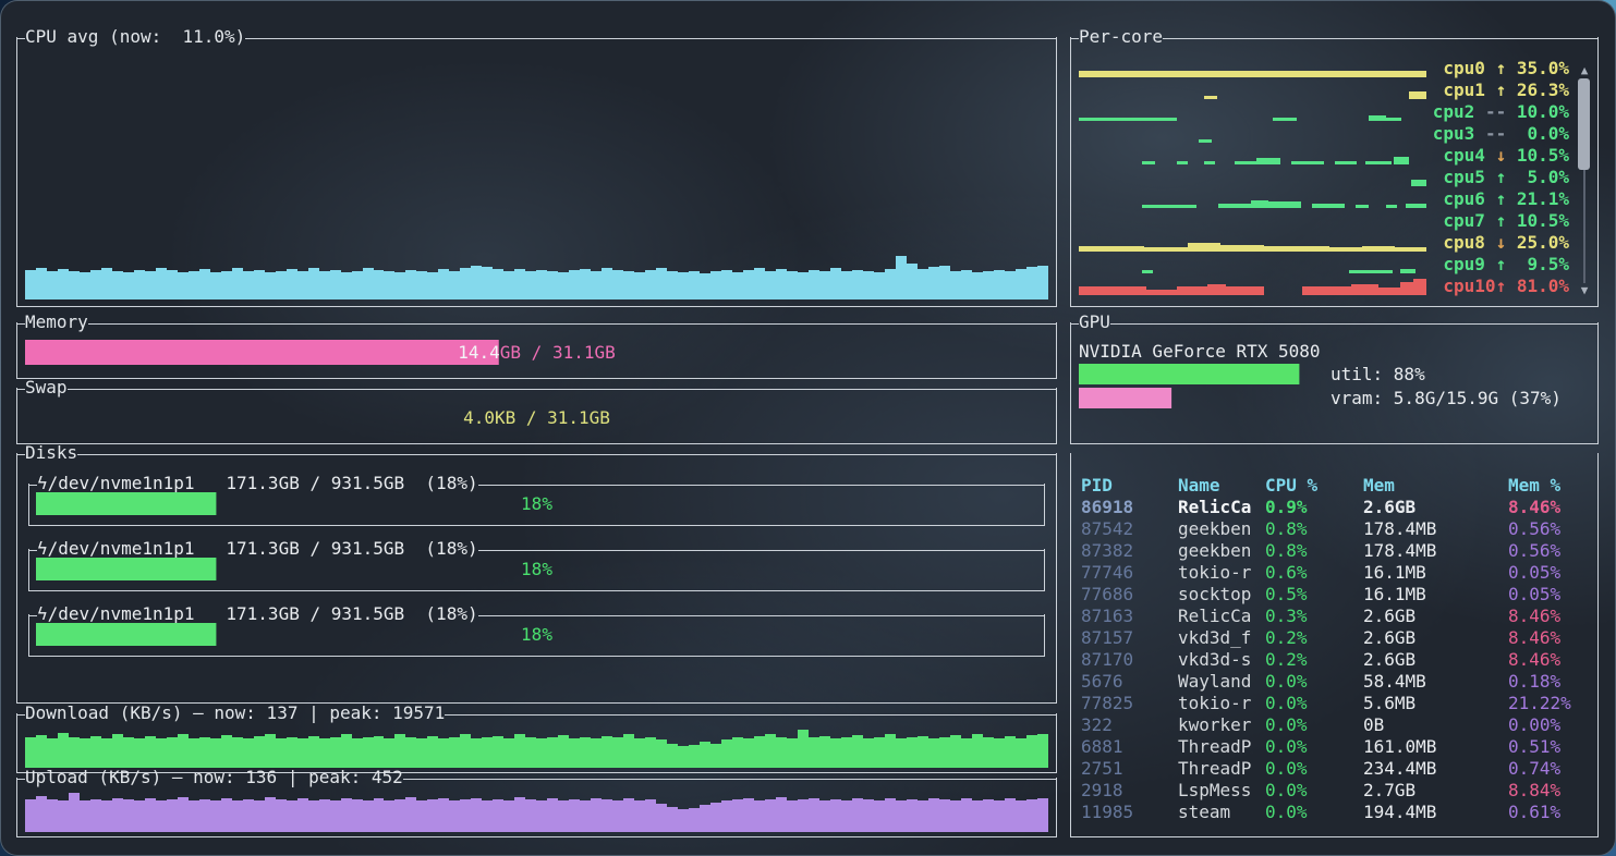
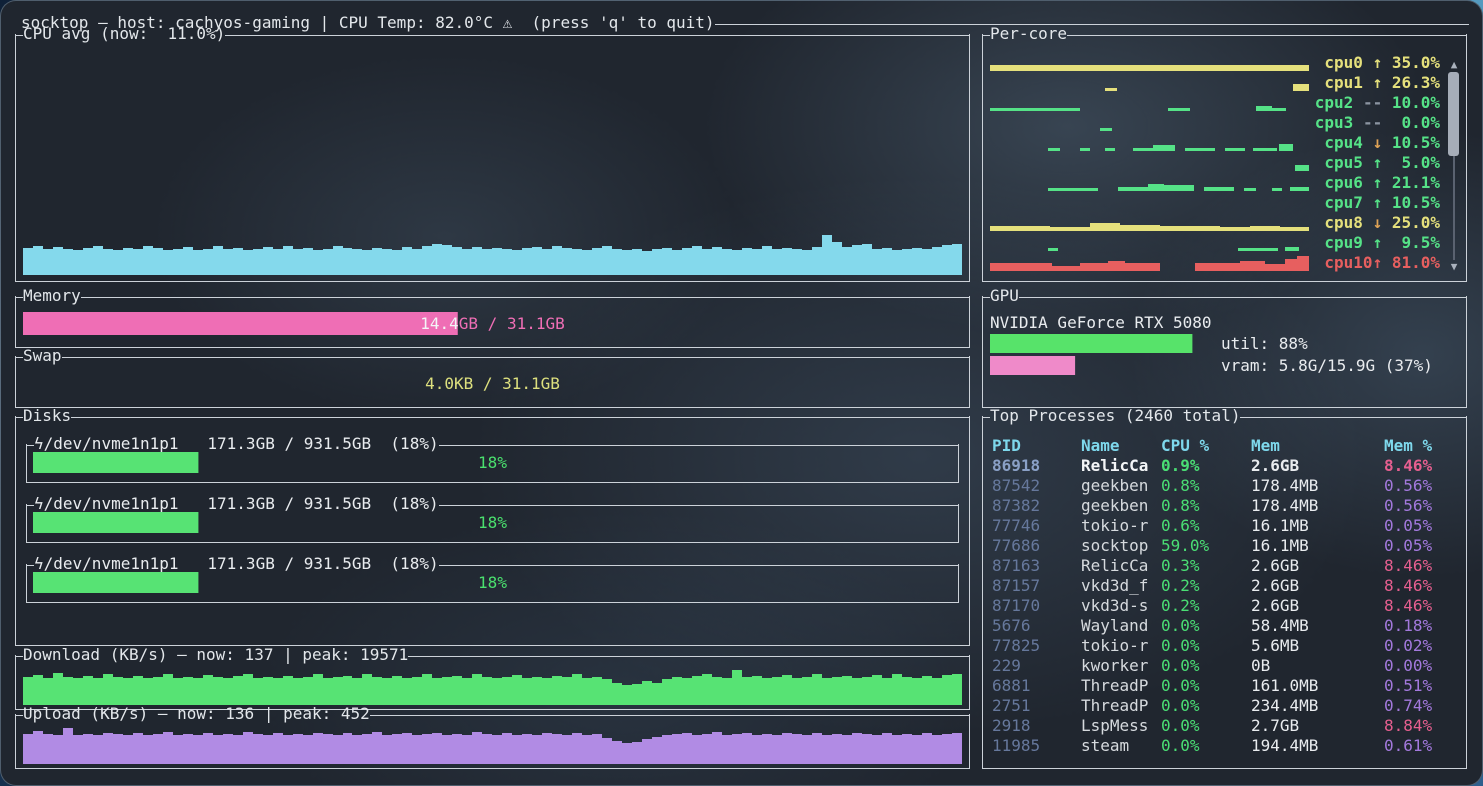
+ socktop — host: cachyos-gaming | CPU Temp: 82.0°C ⚠ (press 'q' to quit)
  CPU avg (now: 11.0%)
  Per-core
  cpu0 ↑ 35.0%
  cpu1 ↑ 26.3%
  cpu2 -- 10.0%
  cpu3 -- 0.0%
  cpu4 ↓ 10.5%
  cpu5 ↑ 5.0%
  cpu6 ↑ 21.1%
  cpu7 ↑ 10.5%
  cpu8 ↓ 25.0%
  cpu9 ↑ 9.5%
  cpu10↑ 81.0%
  ▲
  ▼
  Memory
  Swap
  4.0KB / 31.1GB
  GPU
  NVIDIA GeForce RTX 5080
  util: 88%
  vram: 5.8G/15.9G (37%)
  Disks
  ϟ
  /dev/nvme1n1p1 171.3GB / 931.5GB (18%)
  18%
  ϟ
  /dev/nvme1n1p1 171.3GB / 931.5GB (18%)
  18%
  ϟ
  /dev/nvme1n1p1 171.3GB / 931.5GB (18%)
  18%
  Download (KB/s) — now: 137 | peak: 19571
  Upload (KB/s) — now: 136 | peak: 452
+ Top Processes (2460 total)
  PID
  Name
  CPU %
  Mem
  Mem %
  86918
  RelicCa
  0.9%
  2.6GB
  8.46%
  87542
  geekben
  0.8%
  178.4MB
  0.56%
  87382
  geekben
  0.8%
  178.4MB
  0.56%
  77746
  tokio-r
  0.6%
  16.1MB
  0.05%
  77686
  socktop
- 0.5%
+ 59.0%
  16.1MB
  0.05%
  87163
  RelicCa
  0.3%
  2.6GB
  8.46%
  87157
  vkd3d_f
  0.2%
  2.6GB
  8.46%
  87170
  vkd3d-s
  0.2%
  2.6GB
  8.46%
  5676
  Wayland
  0.0%
  58.4MB
  0.18%
  77825
  tokio-r
  0.0%
  5.6MB
- 21.22%
+ 0.02%
- 322
+ 229
  kworker
  0.0%
  0B
  0.00%
  6881
  ThreadP
  0.0%
  161.0MB
  0.51%
  2751
  ThreadP
  0.0%
  234.4MB
  0.74%
  2918
  LspMess
  0.0%
  2.7GB
  8.84%
  11985
  steam
  0.0%
  194.4MB
  0.61%
